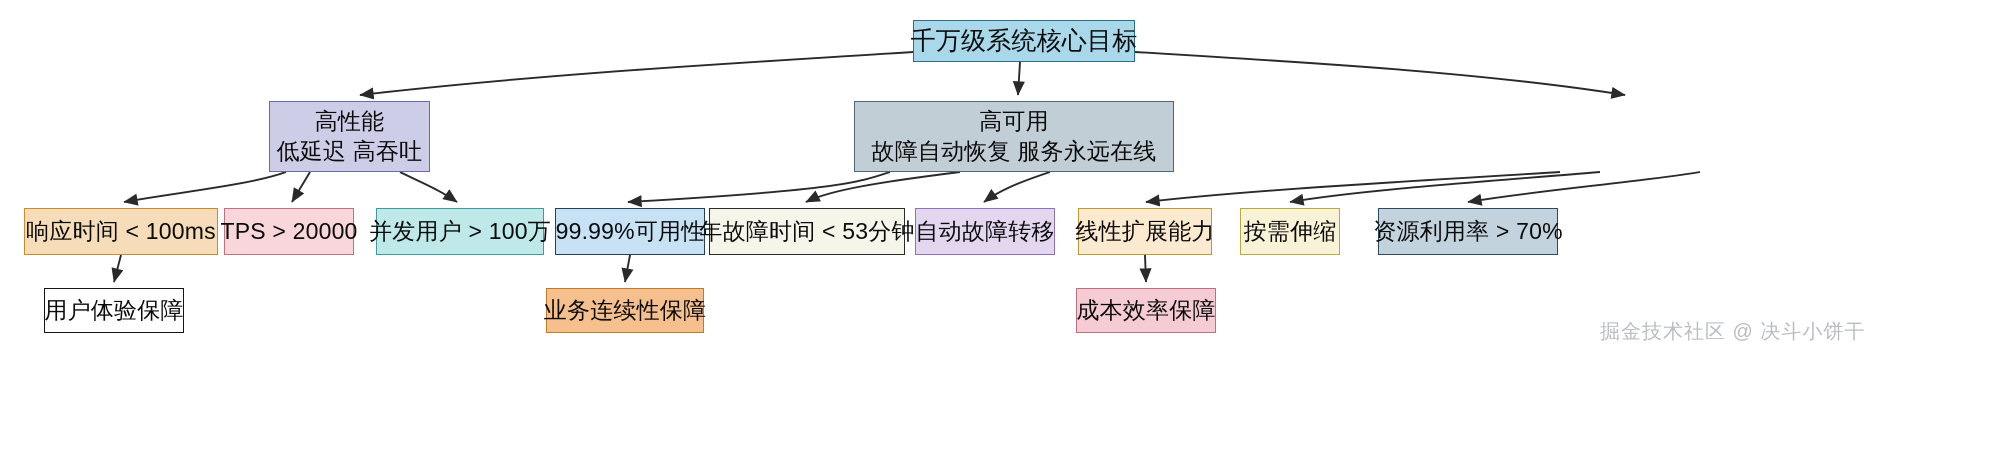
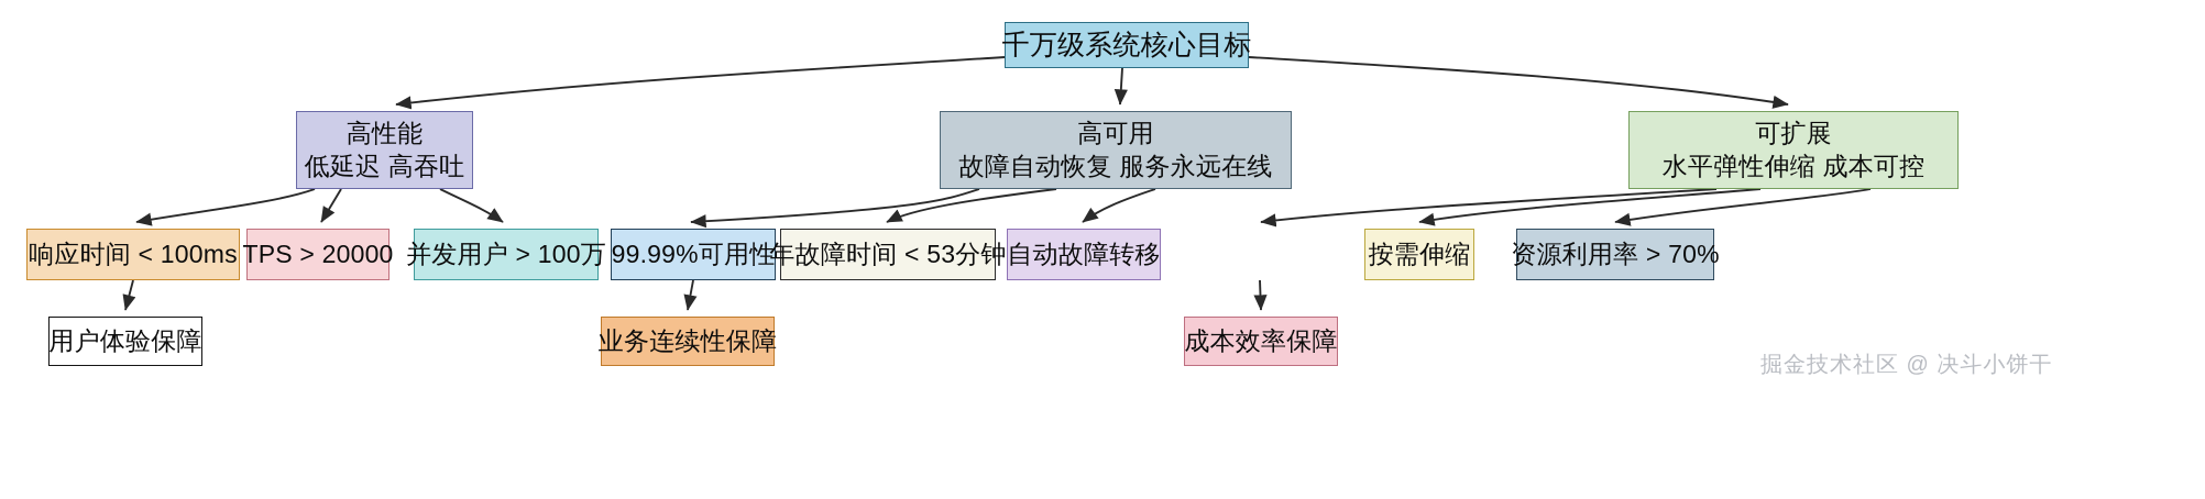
  千万级系统核心目标
  高性能
  低延迟 高吞吐
  高可用
  故障自动恢复 服务永远在线
+ 可扩展
+ 水平弹性伸缩 成本可控
  响应时间 < 100ms
  TPS > 20000
  并发用户 > 100万
  99.99%可用性
  年故障时间 < 53分钟
  自动故障转移
- 线性扩展能力
  按需伸缩
  资源利用率 > 70%
  用户体验保障
  业务连续性保障
  成本效率保障
  掘金技术社区 @ 决斗小饼干
